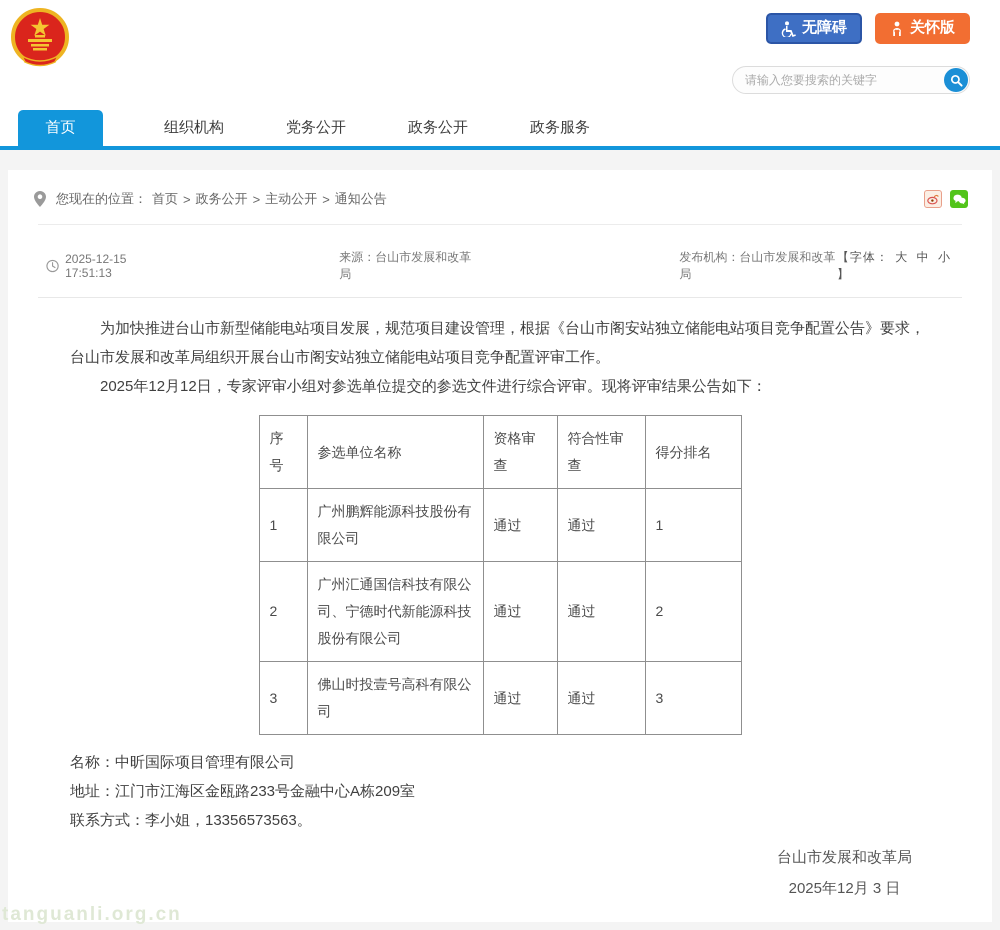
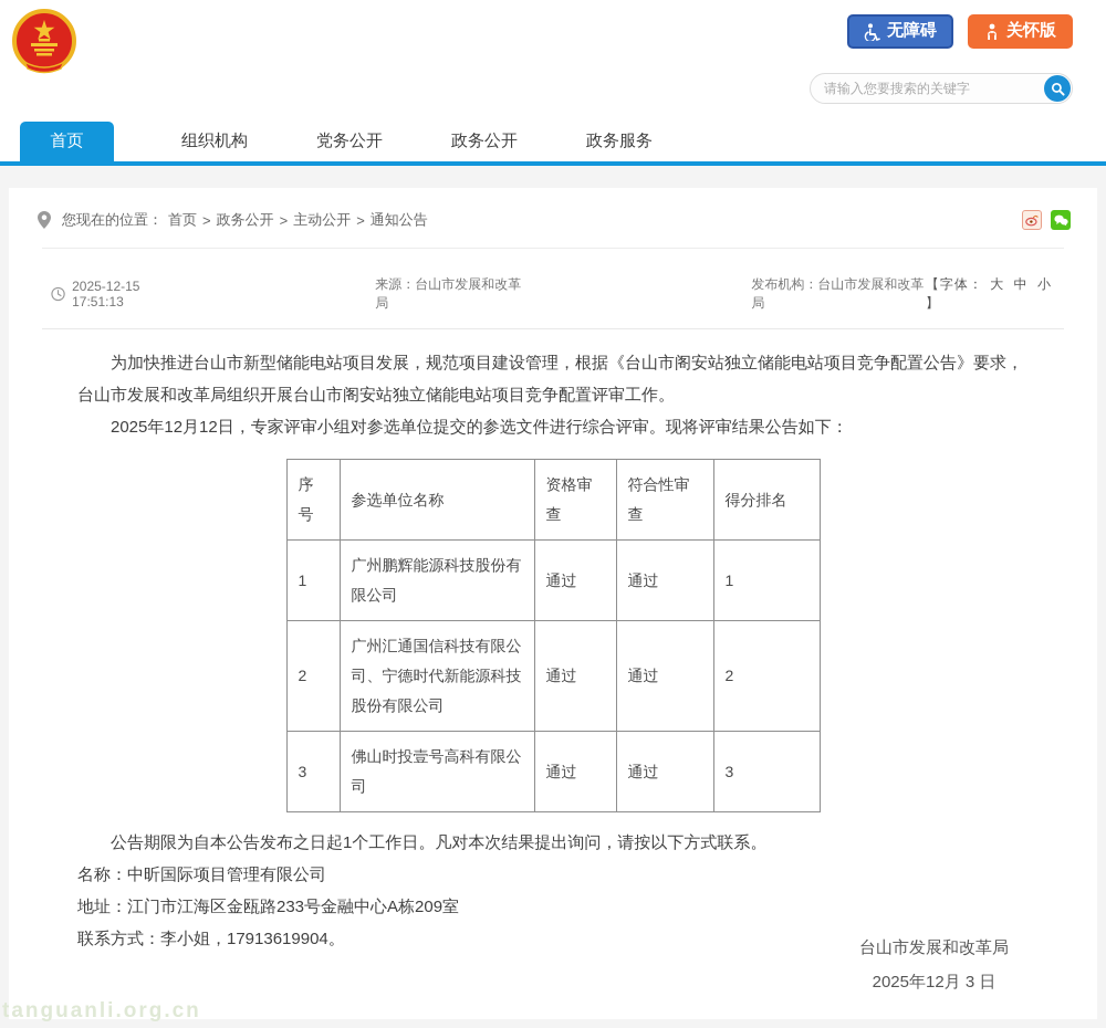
  无障碍
  关怀版
  请输入您要搜索的关键字
  首页
  组织机构
  党务公开
  政务公开
  政务服务
  您现在的位置：
  首页
  >
  政务公开
  >
  主动公开
  >
  通知公告
  2025-12-15 17:51:13
  来源：台山市发展和改革局
  发布机构：台山市发展和改革局
  【字体： 大 中 小 】
  为加快推进台山市新型储能电站项目发展，规范项目建设管理，根据《台山市阁安站独立储能电站项目竞争配置公告》要求，台山市发展和改革局组织开展台山市阁安站独立储能电站项目竞争配置评审工作。
  2025年12月12日，专家评审小组对参选单位提交的参选文件进行综合评审。现将评审结果公告如下：
  序号	参选单位名称	资格审查	符合性审查	得分排名
  1	广州鹏辉能源科技股份有限公司	通过	通过	1
  2	广州汇通国信科技有限公司、宁德时代新能源科技股份有限公司	通过	通过	2
  3	佛山时投壹号高科有限公司	通过	通过	3
+ 公告期限为自本公告发布之日起1个工作日。凡对本次结果提出询问，请按以下方式联系。
  名称：中昕国际项目管理有限公司
  地址：江门市江海区金瓯路233号金融中心A栋209室
- 联系方式：李小姐，13356573563。
+ 联系方式：李小姐，17913619904。
  台山市发展和改革局
  2025年12月 3 日
  tanguanli.org.cn
